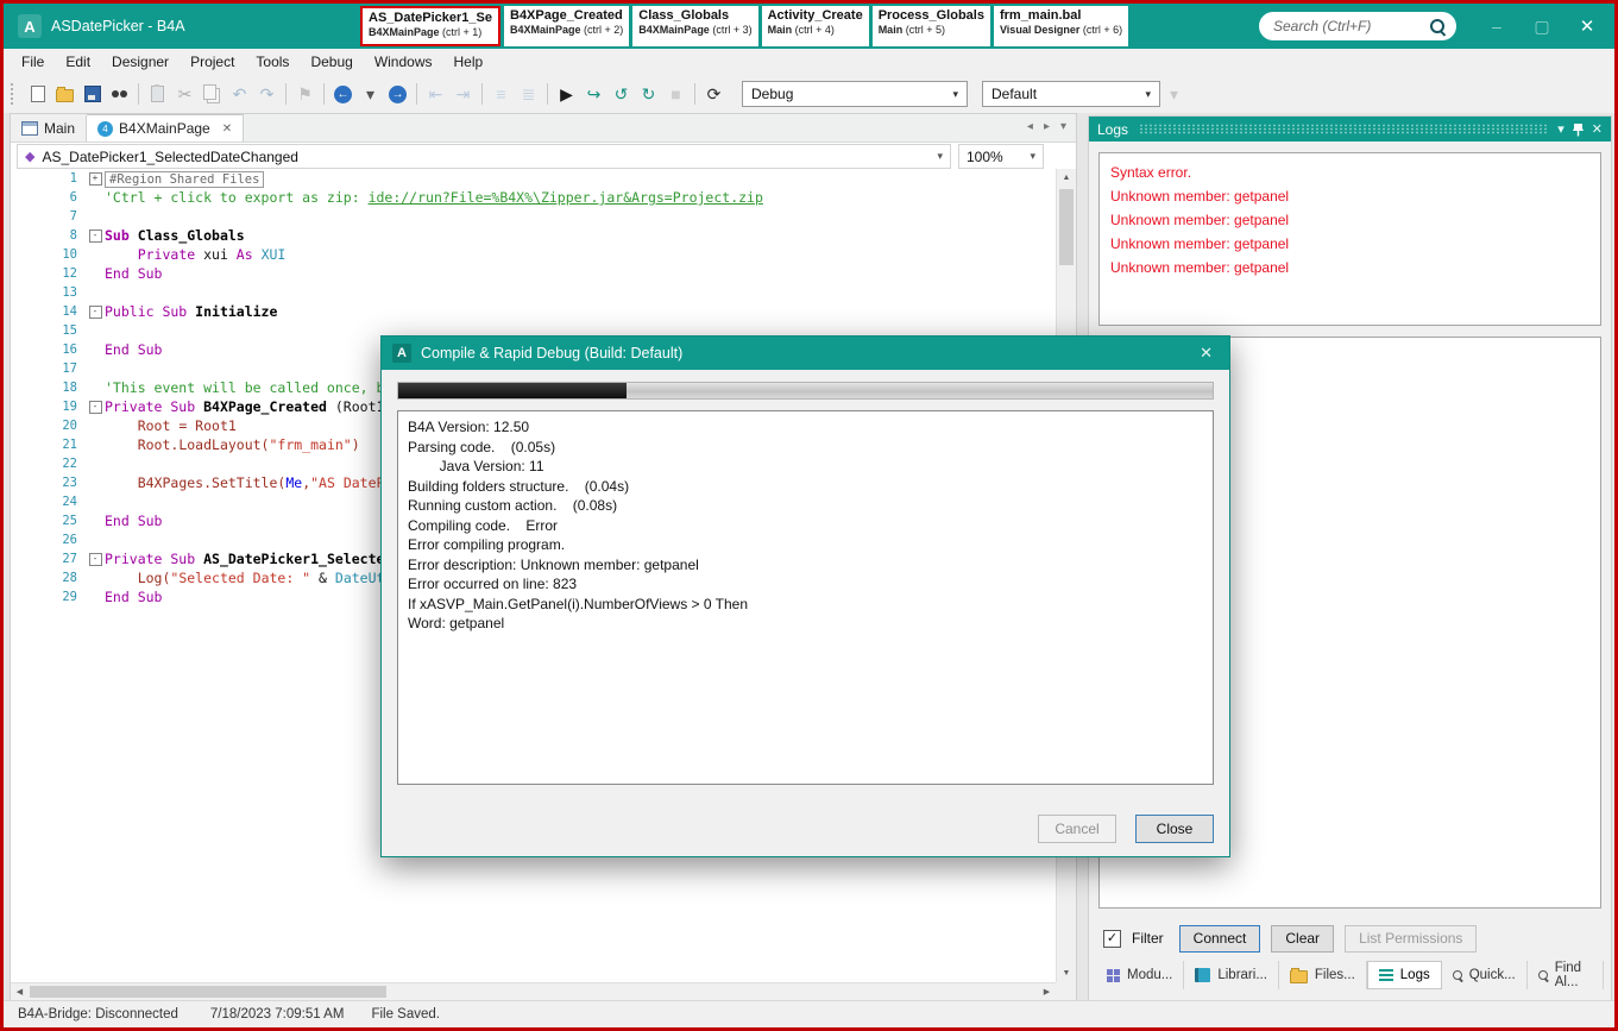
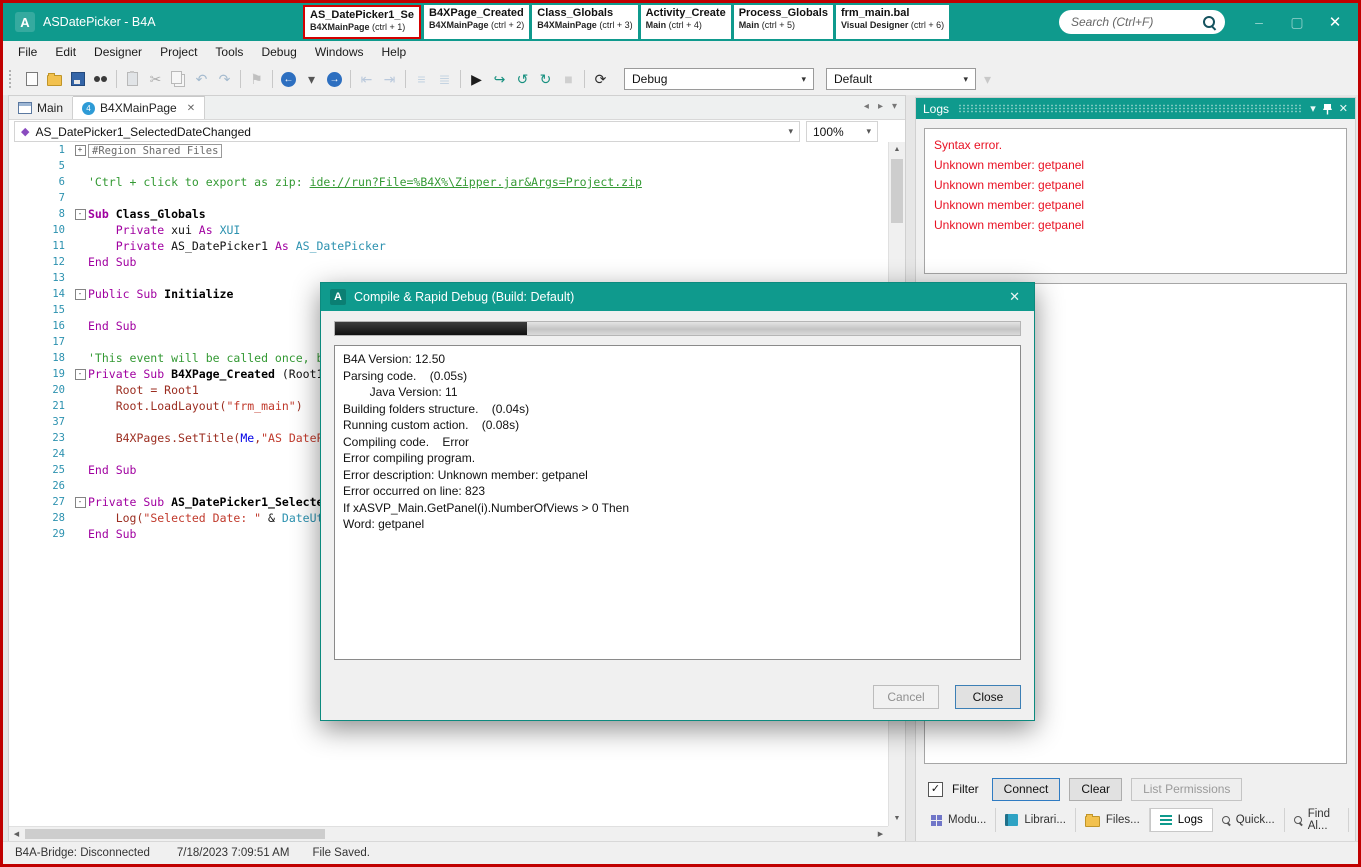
  A
  ASDatePicker - B4A
  B4XMainPage (ctrl + 1)
  B4XPage_Created
  B4XMainPage (ctrl + 2)
  Class_Globals
  B4XMainPage (ctrl + 3)
  Activity_Create
  Main (ctrl + 4)
  Process_Globals
  Main (ctrl + 5)
  frm_main.bal
  Visual Designer (ctrl + 6)
  Search (Ctrl+F)
  –
  ▢
  ✕
  File
  Edit
  Designer
  Project
  Tools
  Debug
  Windows
  Help
  ✂
  ↶
  ↷
  ⚑
  ←
  ▾
  →
  ⇤
  ⇥
  ≡
  ≣
  ▶
  ↪
  ↺
  ↻
  ■
  ⟳
  Debug
  ▾
  Default
  ▾
  ▾
  Main
  4
  B4XMainPage
  ✕
  ◂
  ▸
  ▾
  ◆
  AS_DatePicker1_SelectedDateChanged
  ▾
  100%
  ▾
  1
  +
  #Region Shared Files
+ 5
  6
  'Ctrl + click to export as zip: ide://run?File=%B4X%\Zipper.jar&Args=Project.zip
  7
  8
  -
  Sub Class_Globals
  10
  Private xui As XUI
+ 11
+ Private AS_DatePicker1 As AS_DatePicker
  12
  End Sub
  13
  14
  -
  Public Sub Initialize
  15
  16
  End Sub
  17
  18
  'This event will be called once,
  19
  -
  Private Sub B4XPage_Created (Root
  20
  Root = Root1
  21
  Root.LoadLayout("frm_main")
- 22
+ 37
  23
  B4XPages.SetTitle(Me,"AS Date
  24
  25
  End Sub
  26
  27
  -
  Private Sub AS_DatePicker1_Select
  28
  Log("Selected Date: " & DateU
  29
  End Sub
  Logs
  ▾
  ✕
  Syntax error.
  Unknown member: getpanel
  Unknown member: getpanel
  Unknown member: getpanel
  Unknown member: getpanel
  ✓
  Filter
  Connect
  Clear
  List Permissions
  Modu...
  Librari...
  Files...
  Logs
  Quick...
  Find Al...
  A
  Compile & Rapid Debug (Build: Default)
  ✕
  B4A Version: 12.50
  Parsing code. (0.05s)
  Java Version: 11
  Building folders structure. (0.04s)
  Running custom action. (0.08s)
  Compiling code. Error
  Error compiling program.
  Error description: Unknown member: getpanel
  Error occurred on line: 823
  If xASVP_Main.GetPanel(i).NumberOfViews > 0 Then
  Word: getpanel
  Cancel
  Close
  B4A-Bridge: Disconnected
  7/18/2023 7:09:51 AM
  File Saved.
